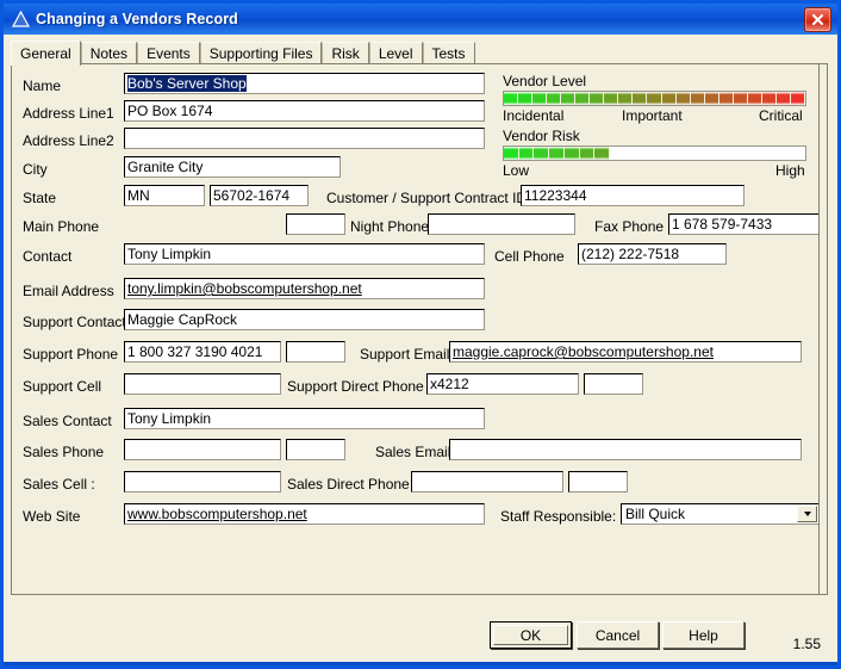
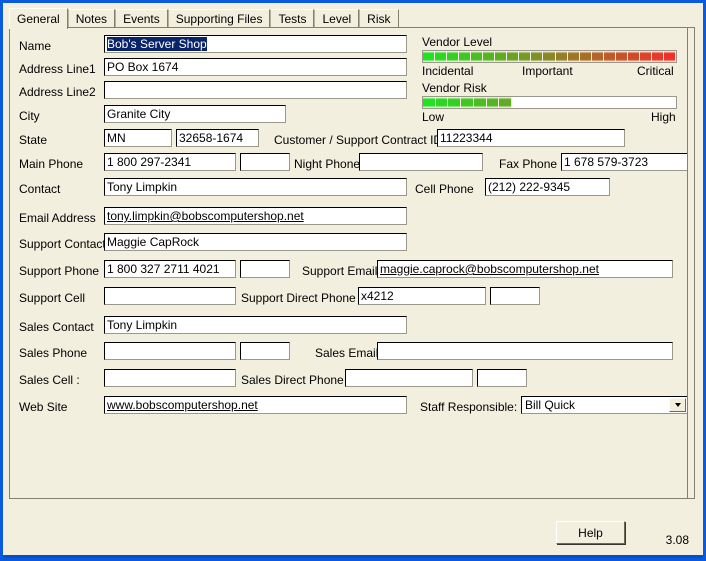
- Changing a Vendors Record
  General
  Notes
  Events
  Supporting Files
- Risk
+ Tests
  Level
- Tests
+ Risk
  Name
  Bob's Server Shop
  Address Line1
  PO Box 1674
  Address Line2
  City
  Granite City
  State
  MN
- 56702-1674
+ 32658-1674
  Customer / Support Contract I
  11223344
  Main Phone
+ 1 800 297-2341
  Night Phone
  Fax Phone
- 1 678 579-7433
+ 1 678 579-3723
  Contact
  Tony Limpkin
  Cell Phone
- (212) 222-7518
+ (212) 222-9345
  Email Address
  tony.limpkin@bobscomputershop.net
  Support Contac
  Maggie CapRock
  Support Phone
- 1 800 327 3190 4021
+ 1 800 327 2711 4021
  Support Emai
  maggie.caprock@bobscomputershop.net
  Support Cell
  Support Direct Phone
  x4212
  Sales Contact
  Tony Limpkin
  Sales Phone
  Sales Emai
  Sales Cell :
  Sales Direct Phone
  Web Site
  www.bobscomputershop.net
  Staff Responsible:
  Bill Quick
  Vendor Level
  Incidental
  Important
  Critical
  Vendor Risk
  Low
  High
- OK
- Cancel
  Help
- 1.55
+ 3.08
